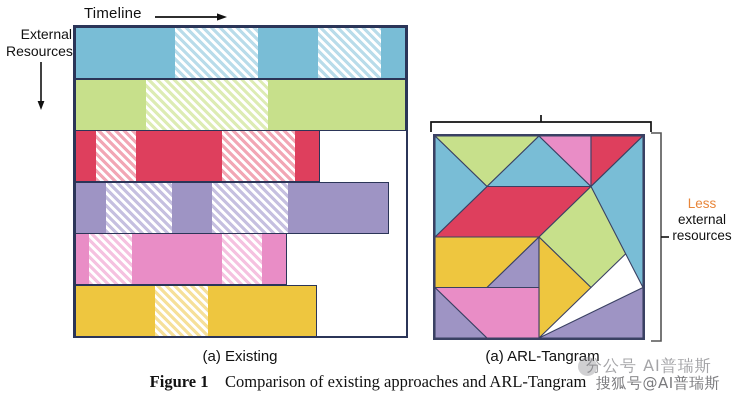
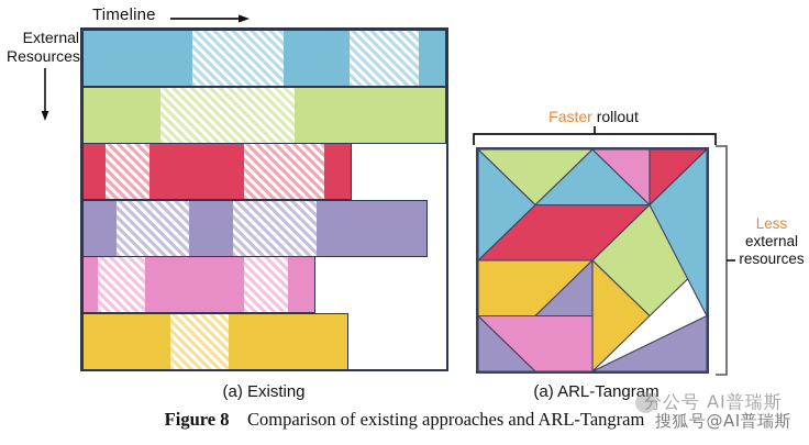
  Timeline
  External
  Resources
+ Faster rollout
  Less
  external
  resources
  (a) Existing
  (a) ARL-Tangram
- Figure 1 Comparison of existing approaches and ARL-Tangram
+ Figure 8 Comparison of existing approaches and ARL-Tangram
  分公号 AI普瑞斯
  搜狐号@AI普瑞斯
